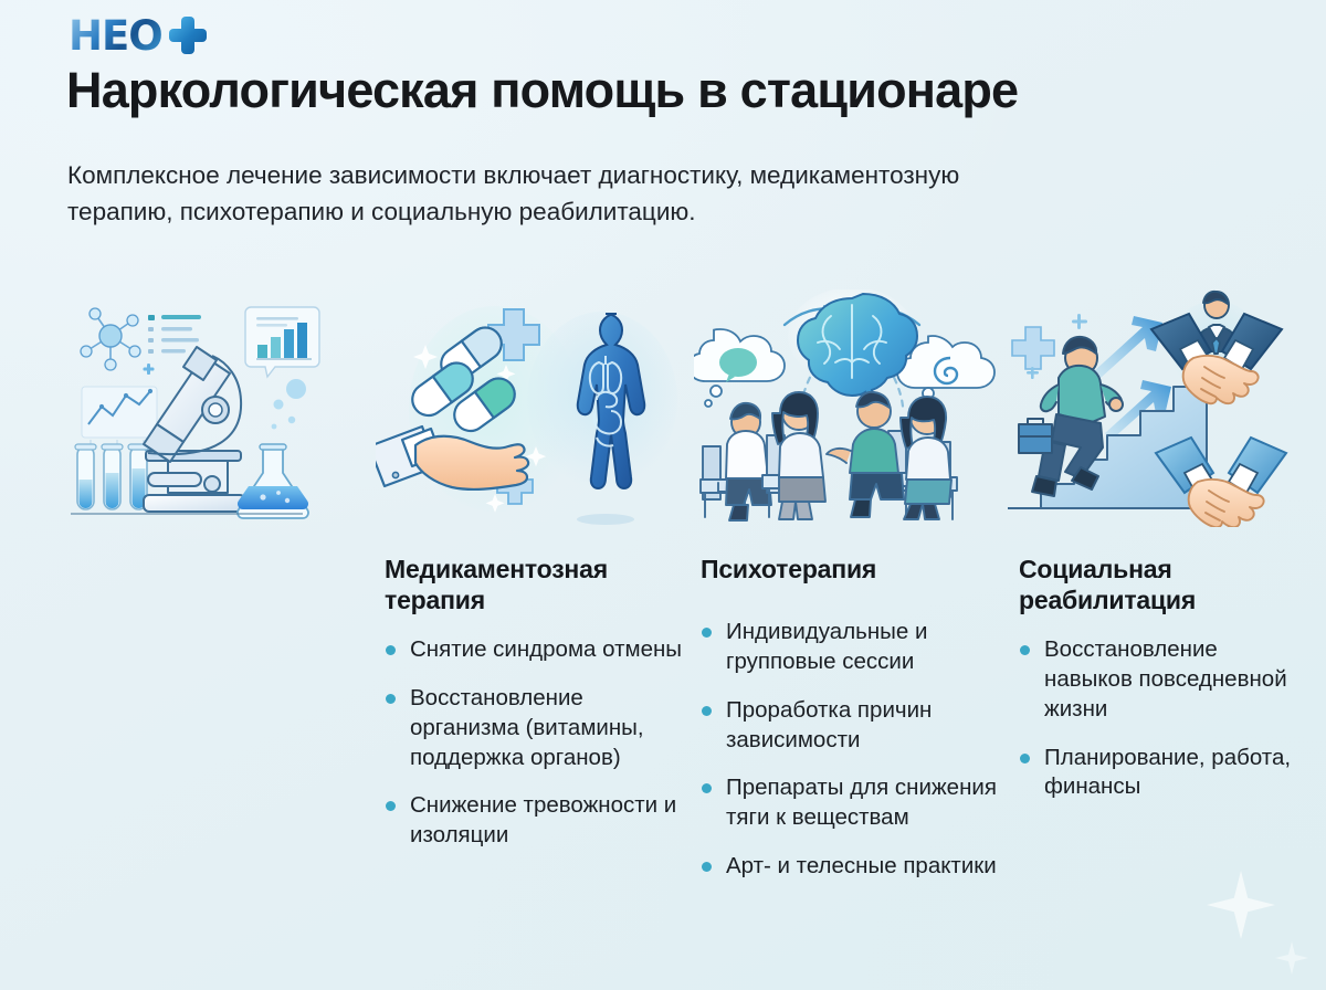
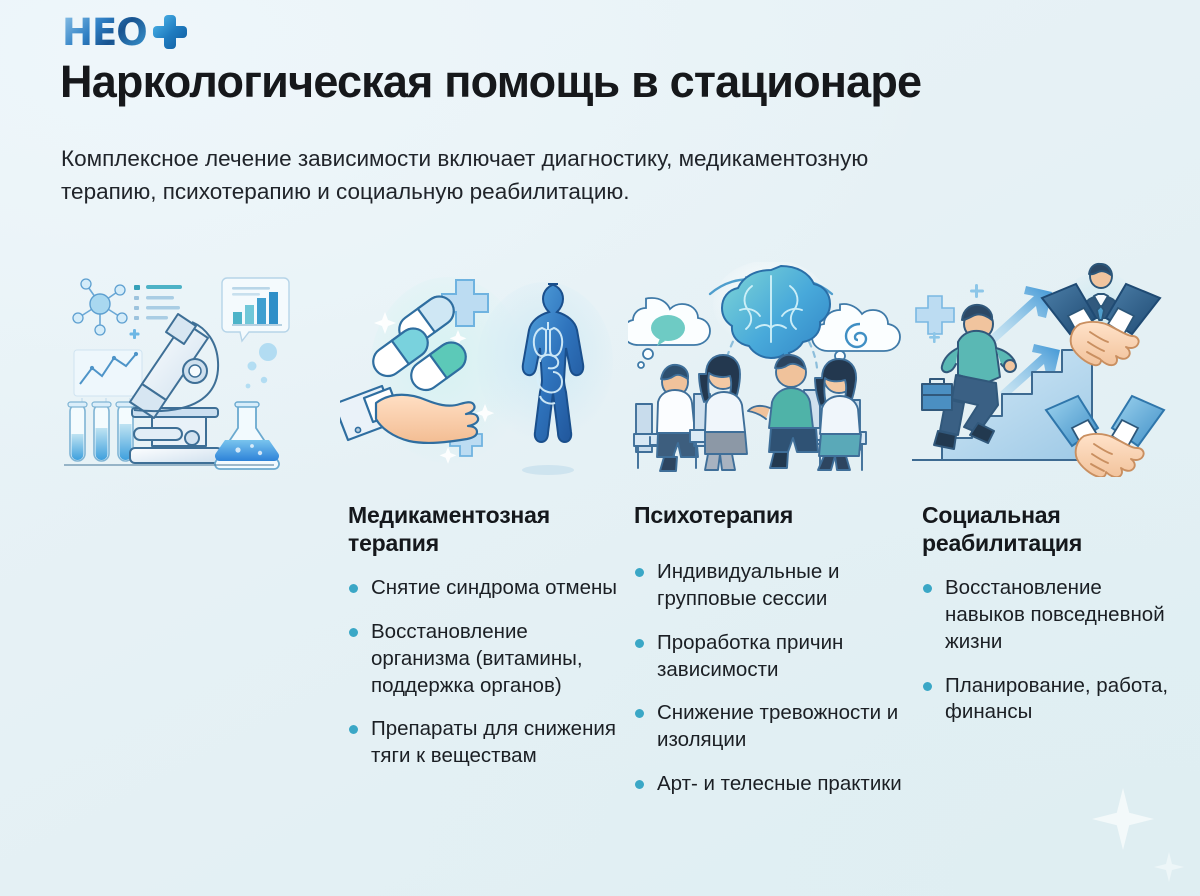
  НЕО
  Наркологическая помощь в стационаре
  Комплексное лечение зависимости включает диагностику, медикаментозную терапию, психотерапию и социальную реабилитацию.
  Медикаментозная терапия
  Снятие синдрома отмены
  Восстановление организма (витамины, поддержка органов)
- Снижение тревожности и изоляции
+ Препараты для снижения тяги к веществам
  Психотерапия
  Индивидуальные и групповые сессии
  Проработка причин зависимости
- Препараты для снижения тяги к веществам
+ Снижение тревожности и изоляции
  Арт- и телесные практики
  Социальная реабилитация
  Восстановление навыков повседневной жизни
  Планирование, работа, финансы
